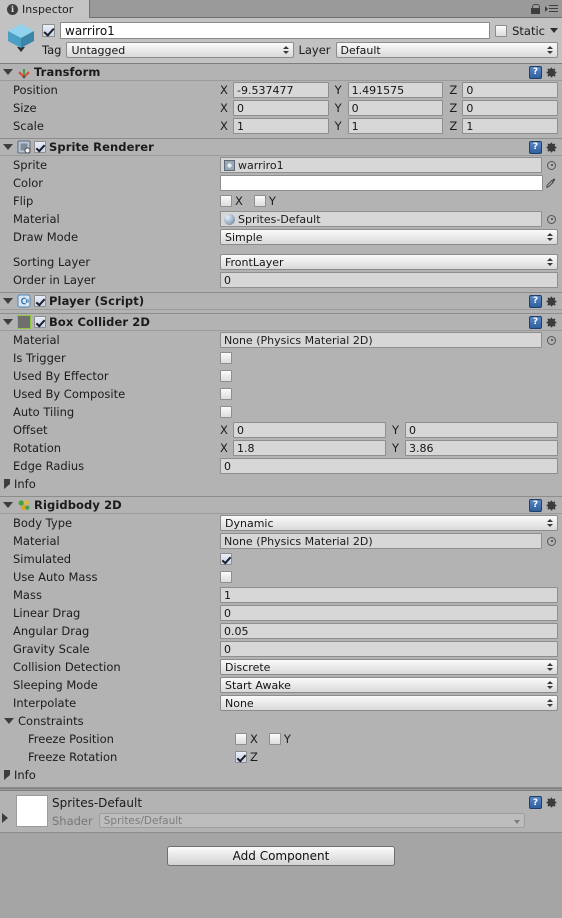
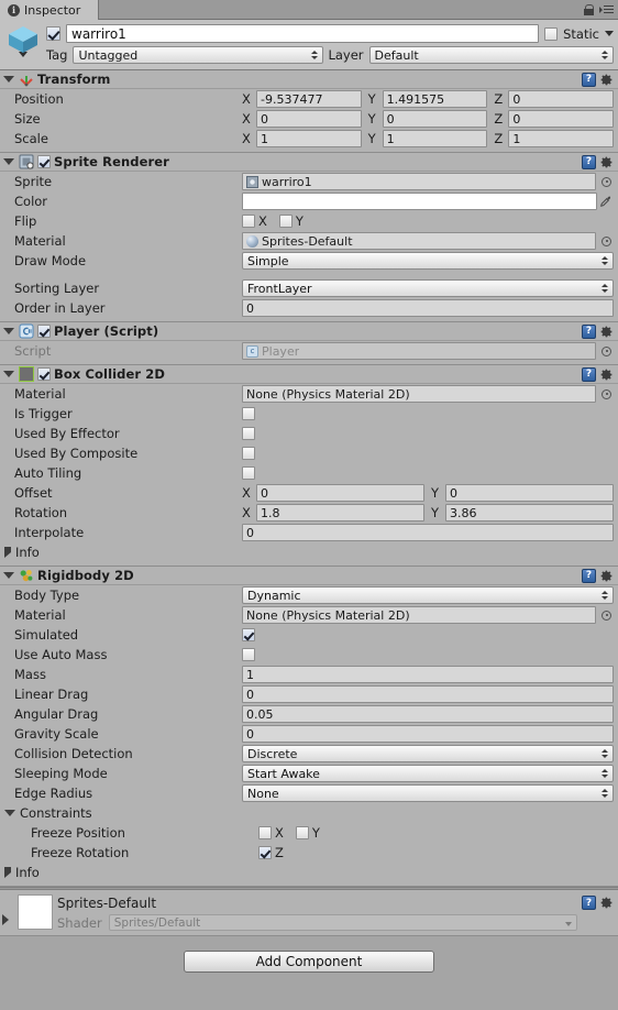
  i
  Inspector
  warriro1
  Static
  Tag
  Untagged
  Layer
  Default
  Transform
  ?
  Position
  X
  -9.537477
  Y
  1.491575
  Z
  0
  Size
  X
  0
  Y
  0
  Z
  0
  Scale
  X
  1
  Y
  1
  Z
  1
  Sprite Renderer
  ?
  Sprite
  warriro1
  Color
  Flip
  X
  Y
  Material
  Sprites-Default
  Draw Mode
  Simple
  Sorting Layer
  FrontLayer
  Order in Layer
  0
  Player (Script)
  ?
+ Script
+ c
+ Player
  Box Collider 2D
  ?
  Material
  None (Physics Material 2D)
  Is Trigger
  Used By Effector
  Used By Composite
  Auto Tiling
  Offset
  X
  0
  Y
  0
  Rotation
  X
  1.8
  Y
  3.86
- Edge Radius
+ Interpolate
  0
  Info
  Rigidbody 2D
  ?
  Body Type
  Dynamic
  Material
  None (Physics Material 2D)
  Simulated
  Use Auto Mass
  Mass
  1
  Linear Drag
  0
  Angular Drag
  0.05
  Gravity Scale
  0
  Collision Detection
  Discrete
  Sleeping Mode
  Start Awake
- Interpolate
+ Edge Radius
  None
  Constraints
  Freeze Position
  X
  Y
  Freeze Rotation
  Z
  Info
  Sprites-Default
  Shader
  Sprites/Default
  ?
  Add Component
